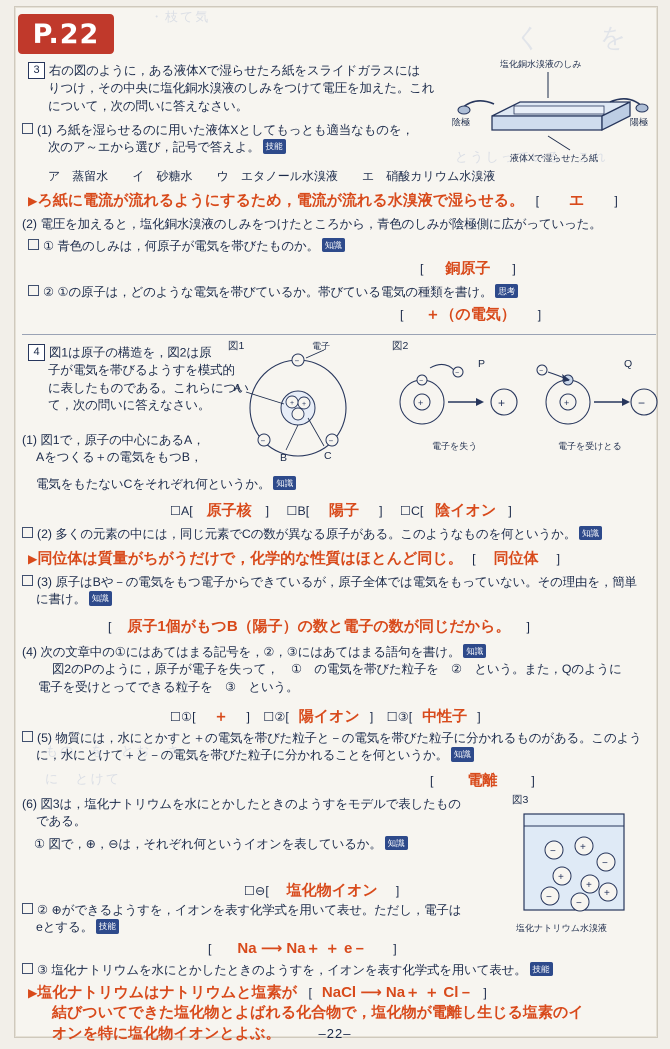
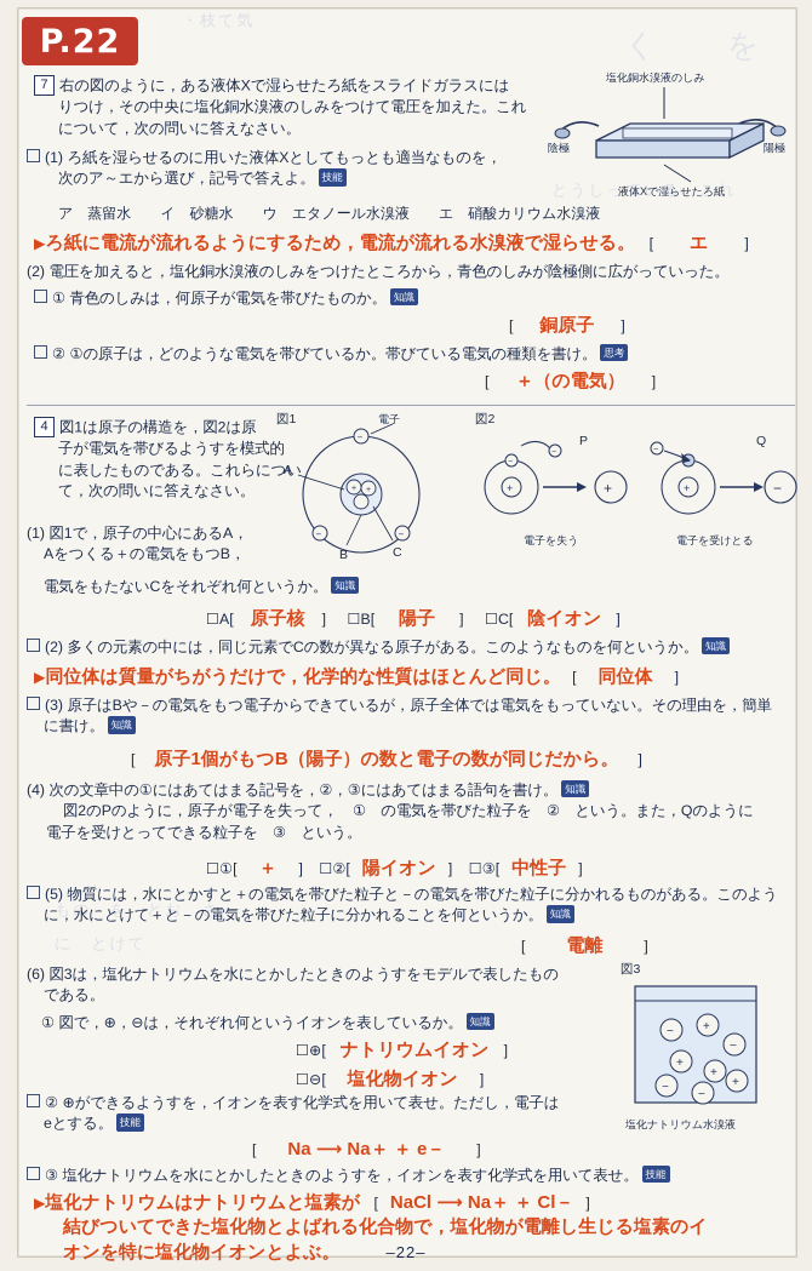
  ・枝て気
  とうしっている これ
  もの を とお さ
  に とけて
  P.22
- 3 右の図のように，ある液体Xで湿らせたろ紙をスライドガラスには
+ 7 右の図のように，ある液体Xで湿らせたろ紙をスライドガラスには
  りつけ，その中央に塩化銅水溴液のしみをつけて電圧を加えた。これ
  について，次の問いに答えなさい。
  塩化銅水溴液のしみ
  陰極
  陽極
  液体Xで湿らせたろ紙
  (1) ろ紙を湿らせるのに用いた液体Xとしてもっとも適当なものを，
  次のア～エから選び，記号で答えよ。 技能
  ア 蒸留水 イ 砂糖水 ウ エタノール水溴液 エ 硝酸カリウム水溴液
  ▶ろ紙に電流が流れるようにするため，電流が流れる水溴液で湿らせる。 [ エ ]
  (2) 電圧を加えると，塩化銅水溴液のしみをつけたところから，青色のしみが陰極側に広がっていった。
  ① 青色のしみは，何原子が電気を帯びたものか。 知識
  [ 銅原子 ]
  ② ①の原子は，どのような電気を帯びているか。帯びている電気の種類を書け。 思考
  [ ＋（の電気） ]
  4 図1は原子の構造を，図2は原
  子が電気を帯びるようすを模式的
  に表したものである。これらについ
  て，次の問いに答えなさい。
  図1
  電子
  −
  −
  −
  A
  B
  C
  図2
  P
  Q
  +
  +
  +
  −
  電子を失う
  電子を受けとる
  (1) 図1で，原子の中心にあるA，
  Aをつくる＋の電気をもつB，
  電気をもたないCをそれぞれ何というか。 知識
  ☐A[ 原子核 ] ☐B[ 陽子 ] ☐C[ 陰イオン ]
  (2) 多くの元素の中には，同じ元素でCの数が異なる原子がある。このようなものを何というか。 知識
  ▶同位体は質量がちがうだけで，化学的な性質はほとんど同じ。 [ 同位体 ]
  (3) 原子はBや－の電気をもつ電子からできているが，原子全体では電気をもっていない。その理由を，簡単
  に書け。 知識
  [ 原子1個がもつB（陽子）の数と電子の数が同じだから。 ]
  (4) 次の文章中の①にはあてはまる記号を，②，③にはあてはまる語句を書け。 知識
  図2のPのように，原子が電子を失って， ① の電気を帯びた粒子を ② という。また，Qのように
  電子を受けとってできる粒子を ③ という。
  ☐①[ ＋ ] ☐②[ 陽イオン ] ☐③[ 中性子 ]
  (5) 物質には，水にとかすと＋の電気を帯びた粒子と－の電気を帯びた粒子に分かれるものがある。このよう
  に，水にとけて＋と－の電気を帯びた粒子に分かれることを何というか。 知識
  [ 電離 ]
  (6) 図3は，塩化ナトリウムを水にとかしたときのようすをモデルで表したもの
  である。
  図3
  −
  +
  −
  +
  +
  −
  −
  +
  塩化ナトリウム水溴液
  ① 図で，⊕，⊖は，それぞれ何というイオンを表しているか。 知識
+ ☐⊕[ ナトリウムイオン ]
  ☐⊖[ 塩化物イオン ]
  ② ⊕ができるようすを，イオンを表す化学式を用いて表せ。ただし，電子は
  eとする。 技能
  [ Na ⟶ Na＋ ＋ e－ ]
  ③ 塩化ナトリウムを水にとかしたときのようすを，イオンを表す化学式を用いて表せ。 技能
  ▶塩化ナトリウムはナトリウムと塩素が [ NaCl ⟶ Na＋ ＋ Cl－ ]
  結びついてできた塩化物とよばれる化合物で，塩化物が電離し生じる塩素のイ
  オンを特に塩化物イオンとよぶ。
  –22–
